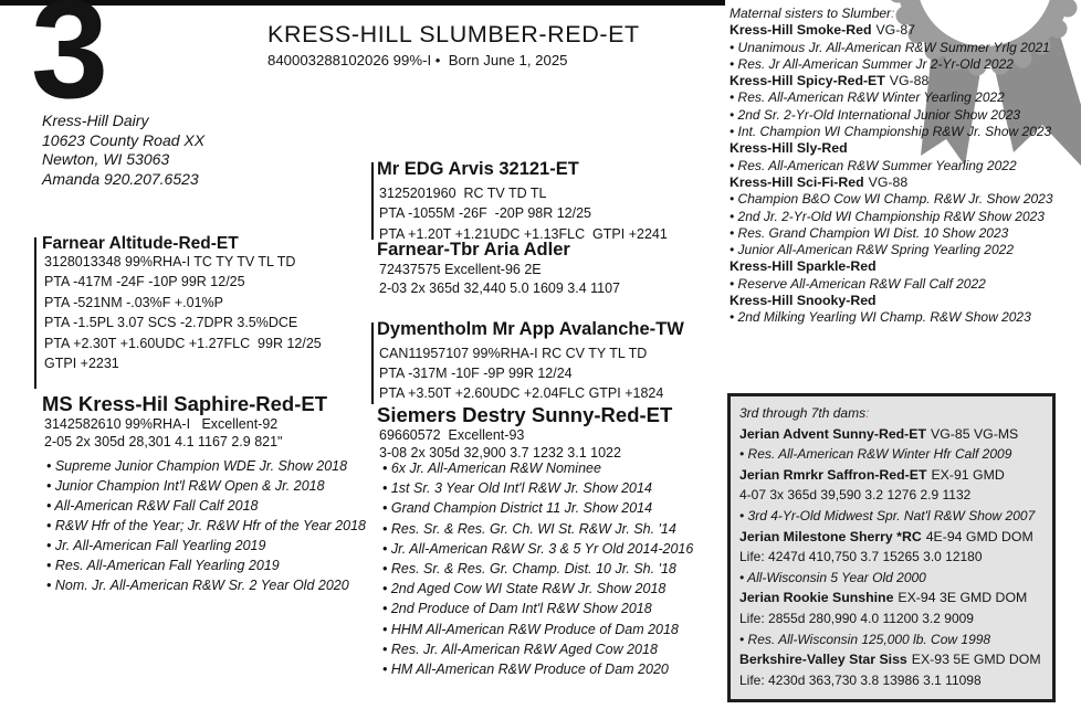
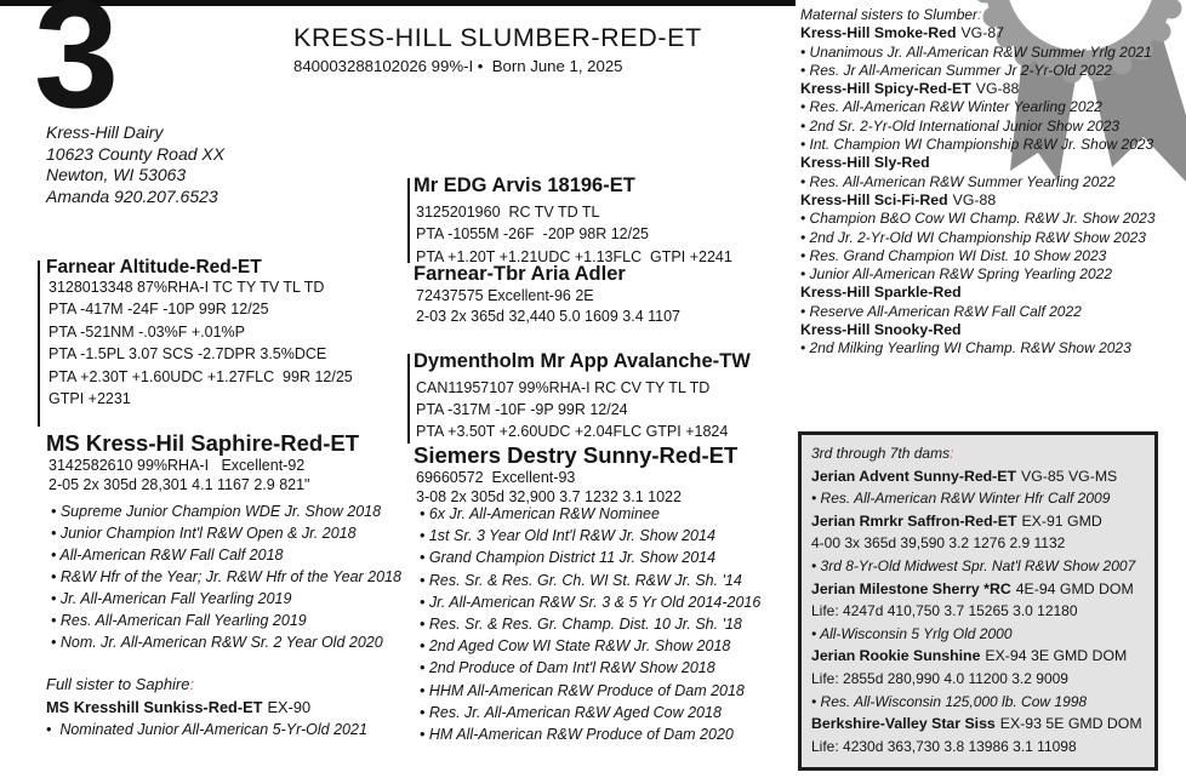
  3
  KRESS-HILL SLUMBER-RED-ET
  840003288102026 99%-I • Born June 1, 2025
  Kress-Hill Dairy
  10623 County Road XX
  Newton, WI 53063
  Amanda 920.207.6523
  Farnear Altitude-Red-ET
- 3128013348 99%RHA-I TC TY TV TL TD
+ 3128013348 87%RHA-I TC TY TV TL TD
  PTA -417M -24F -10P 99R 12/25
  PTA -521NM -.03%F +.01%P
  PTA -1.5PL 3.07 SCS -2.7DPR 3.5%DCE
  PTA +2.30T +1.60UDC +1.27FLC 99R 12/25
  GTPI +2231
  MS Kress-Hil Saphire-Red-ET
  3142582610 99%RHA-I Excellent-92
  2-05 2x 305d 28,301 4.1 1167 2.9 821"
  • Supreme Junior Champion WDE Jr. Show 2018
  • Junior Champion Int'l R&W Open & Jr. 2018
  • All-American R&W Fall Calf 2018
  • R&W Hfr of the Year; Jr. R&W Hfr of the Year 2018
  • Jr. All-American Fall Yearling 2019
  • Res. All-American Fall Yearling 2019
  • Nom. Jr. All-American R&W Sr. 2 Year Old 2020
+ Full sister to Saphire:
+ MS Kresshill Sunkiss-Red-ET EX-90
+ • Nominated Junior All-American 5-Yr-Old 2021
- Mr EDG Arvis 32121-ET
+ Mr EDG Arvis 18196-ET
  3125201960 RC TV TD TL
  PTA -1055M -26F -20P 98R 12/25
  PTA +1.20T +1.21UDC +1.13FLC GTPI +2241
  Farnear-Tbr Aria Adler
  72437575 Excellent-96 2E
  2-03 2x 365d 32,440 5.0 1609 3.4 1107
  Dymentholm Mr App Avalanche-TW
  CAN11957107 99%RHA-I RC CV TY TL TD
  PTA -317M -10F -9P 99R 12/24
  PTA +3.50T +2.60UDC +2.04FLC GTPI +1824
  Siemers Destry Sunny-Red-ET
  69660572 Excellent-93
  3-08 2x 305d 32,900 3.7 1232 3.1 1022
  • 6x Jr. All-American R&W Nominee
  • 1st Sr. 3 Year Old Int'l R&W Jr. Show 2014
  • Grand Champion District 11 Jr. Show 2014
  • Res. Sr. & Res. Gr. Ch. WI St. R&W Jr. Sh. '14
  • Jr. All-American R&W Sr. 3 & 5 Yr Old 2014-2016
  • Res. Sr. & Res. Gr. Champ. Dist. 10 Jr. Sh. '18
  • 2nd Aged Cow WI State R&W Jr. Show 2018
  • 2nd Produce of Dam Int'l R&W Show 2018
  • HHM All-American R&W Produce of Dam 2018
  • Res. Jr. All-American R&W Aged Cow 2018
  • HM All-American R&W Produce of Dam 2020
  Maternal sisters to Slumber:
  Kress-Hill Smoke-Red VG-87
  • Unanimous Jr. All-American R&W Summer Yrlg 2021
  • Res. Jr All-American Summer Jr 2-Yr-Old 2022
  Kress-Hill Spicy-Red-ET VG-88
  • Res. All-American R&W Winter Yearling 2022
  • 2nd Sr. 2-Yr-Old International Junior Show 2023
  • Int. Champion WI Championship R&W Jr. Show 2023
  Kress-Hill Sly-Red
  • Res. All-American R&W Summer Yearling 2022
  Kress-Hill Sci-Fi-Red VG-88
  • Champion B&O Cow WI Champ. R&W Jr. Show 2023
  • 2nd Jr. 2-Yr-Old WI Championship R&W Show 2023
  • Res. Grand Champion WI Dist. 10 Show 2023
  • Junior All-American R&W Spring Yearling 2022
  Kress-Hill Sparkle-Red
  • Reserve All-American R&W Fall Calf 2022
  Kress-Hill Snooky-Red
  • 2nd Milking Yearling WI Champ. R&W Show 2023
  3rd through 7th dams:
  Jerian Advent Sunny-Red-ET VG-85 VG-MS
  • Res. All-American R&W Winter Hfr Calf 2009
  Jerian Rmrkr Saffron-Red-ET EX-91 GMD
- 4-07 3x 365d 39,590 3.2 1276 2.9 1132
+ 4-00 3x 365d 39,590 3.2 1276 2.9 1132
- • 3rd 4-Yr-Old Midwest Spr. Nat'l R&W Show 2007
+ • 3rd 8-Yr-Old Midwest Spr. Nat'l R&W Show 2007
  Jerian Milestone Sherry *RC 4E-94 GMD DOM
  Life: 4247d 410,750 3.7 15265 3.0 12180
- • All-Wisconsin 5 Year Old 2000
+ • All-Wisconsin 5 Yrlg Old 2000
  Jerian Rookie Sunshine EX-94 3E GMD DOM
  Life: 2855d 280,990 4.0 11200 3.2 9009
  • Res. All-Wisconsin 125,000 lb. Cow 1998
  Berkshire-Valley Star Siss EX-93 5E GMD DOM
  Life: 4230d 363,730 3.8 13986 3.1 11098
